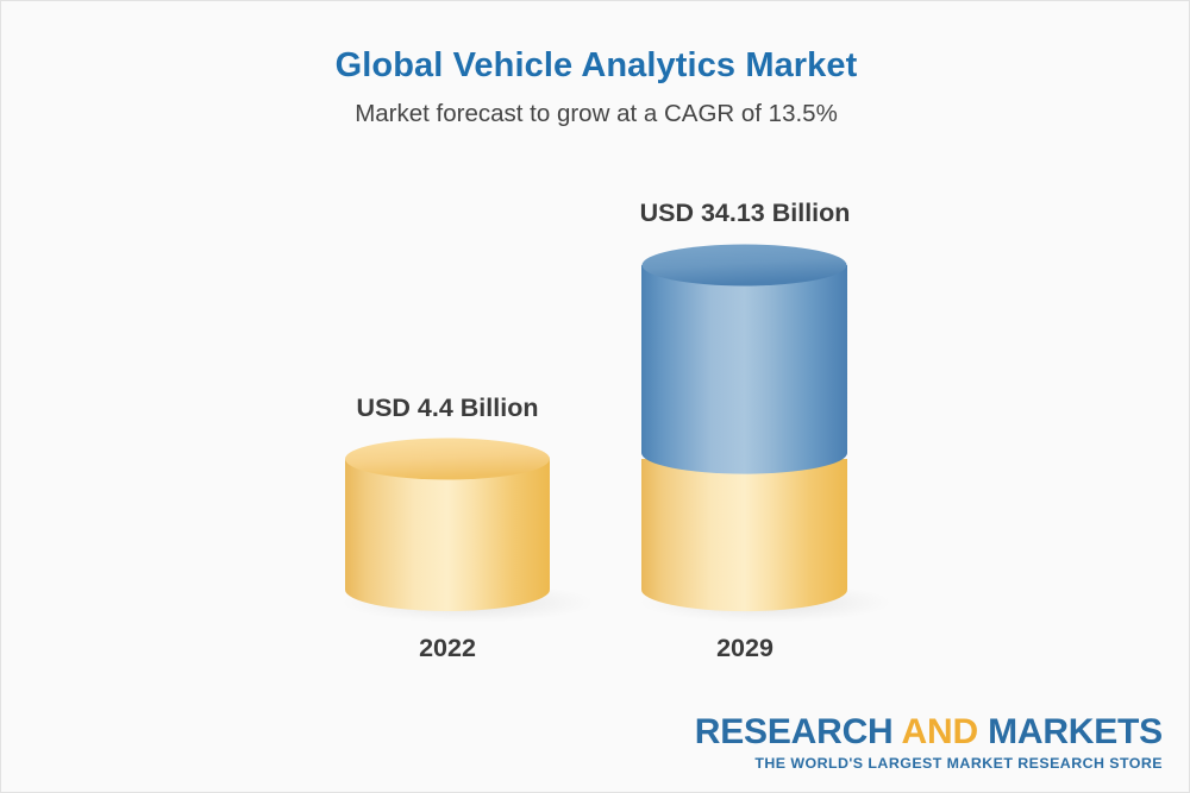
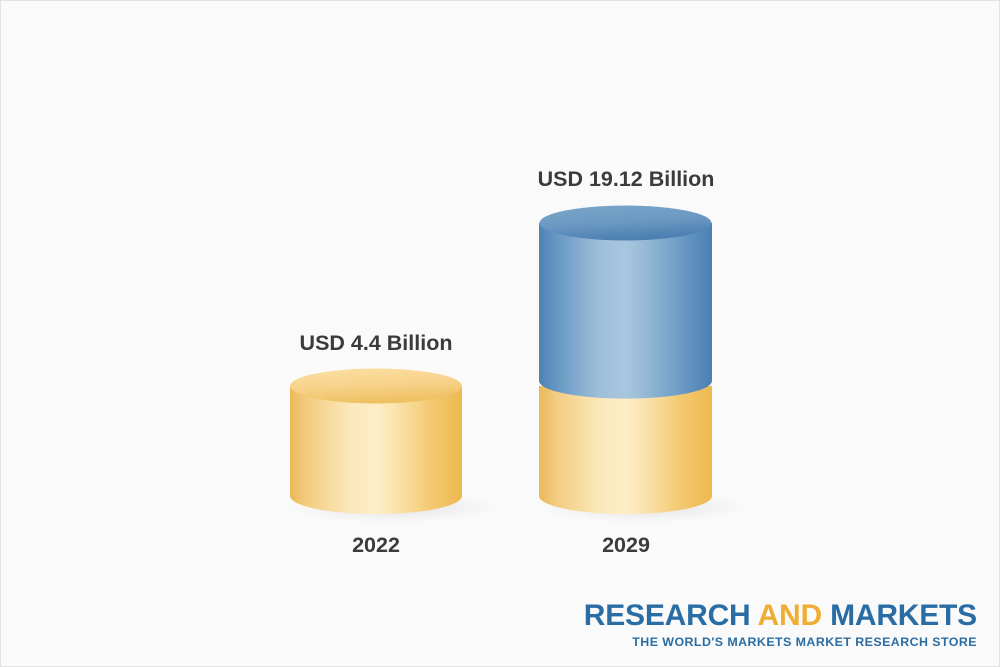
- Global Vehicle Analytics Market
- Market forecast to grow at a CAGR of 13.5%
  USD 4.4 Billion
- USD 34.13 Billion
+ USD 19.12 Billion
  2022
  2029
  RESEARCH AND MARKETS
- THE WORLD'S LARGEST MARKET RESEARCH STORE
+ THE WORLD'S MARKETS MARKET RESEARCH STORE
